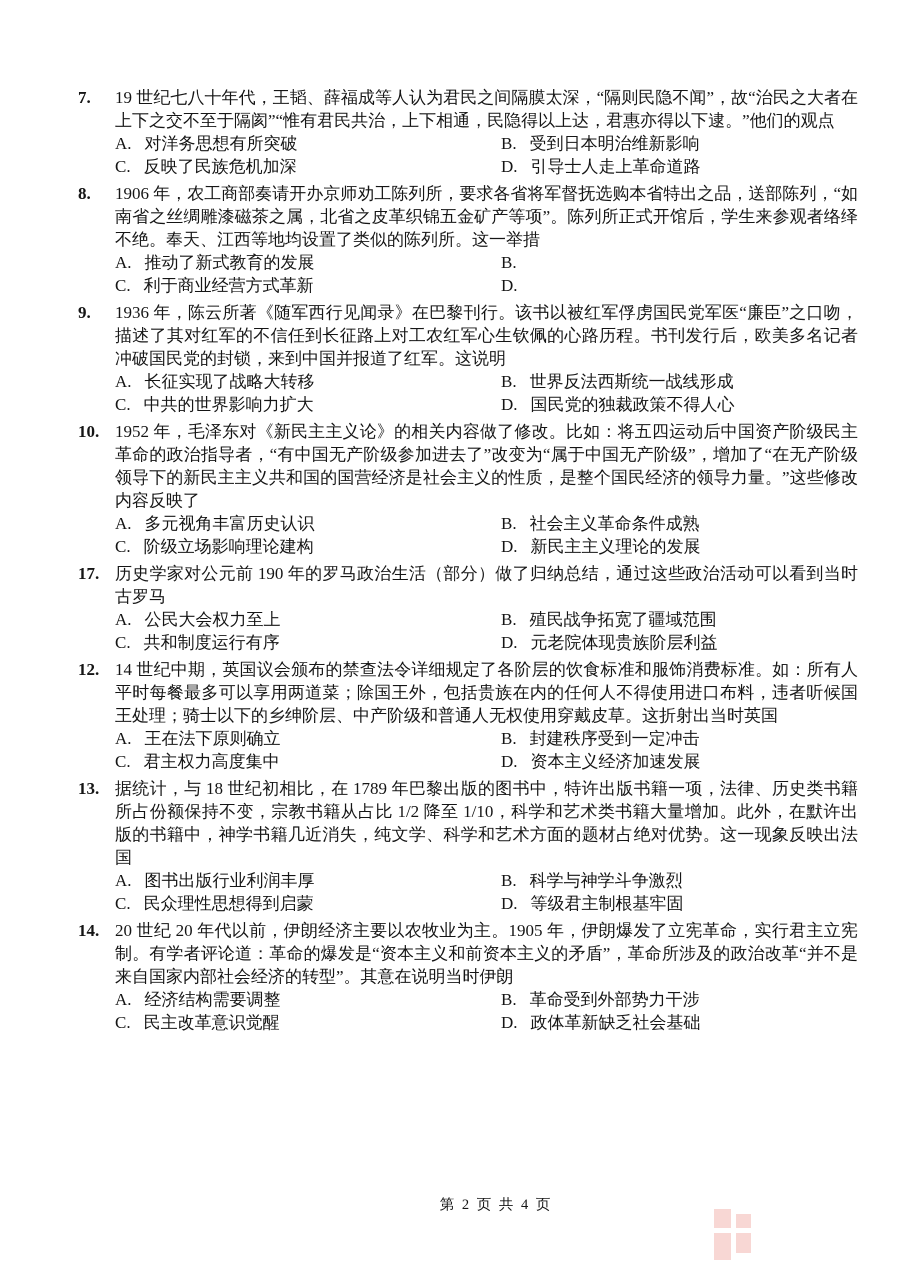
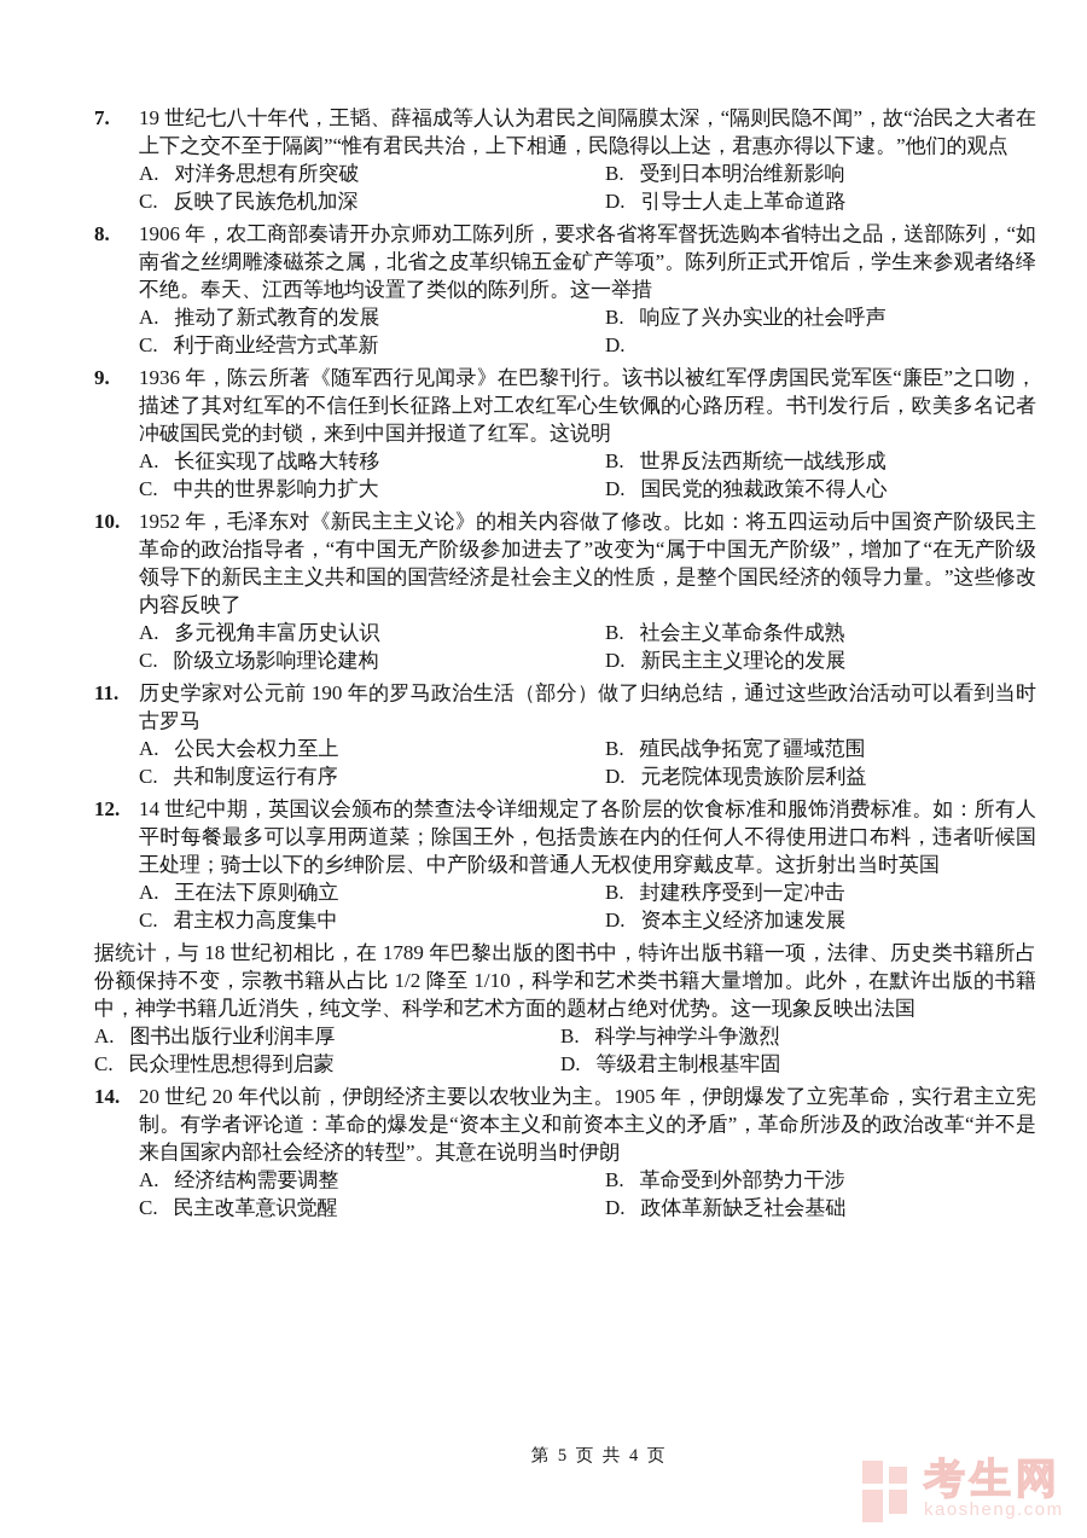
  7.
  19 世纪七八十年代，王韬、薛福成等人认为君民之间隔膜太深，“隔则民隐不闻”，故“治民之大者在上下之交不至于隔阂”“惟有君民共治，上下相通，民隐得以上达，君惠亦得以下逮。”他们的观点
  A.
  对洋务思想有所突破
  B.
  受到日本明治维新影响
  C.
  反映了民族危机加深
  D.
  引导士人走上革命道路
  8.
  1906 年，农工商部奏请开办京师劝工陈列所，要求各省将军督抚选购本省特出之品，送部陈列，“如南省之丝绸雕漆磁茶之属，北省之皮革织锦五金矿产等项”。陈列所正式开馆后，学生来参观者络绎不绝。奉天、江西等地均设置了类似的陈列所。这一举措
  A.
  推动了新式教育的发展
  B.
+ 响应了兴办实业的社会呼声
  C.
  利于商业经营方式革新
  D.
  9.
  1936 年，陈云所著《随军西行见闻录》在巴黎刊行。该书以被红军俘虏国民党军医“廉臣”之口吻，描述了其对红军的不信任到长征路上对工农红军心生钦佩的心路历程。书刊发行后，欧美多名记者冲破国民党的封锁，来到中国并报道了红军。这说明
  A.
  长征实现了战略大转移
  B.
  世界反法西斯统一战线形成
  C.
  中共的世界影响力扩大
  D.
  国民党的独裁政策不得人心
  10.
  1952 年，毛泽东对《新民主主义论》的相关内容做了修改。比如：将五四运动后中国资产阶级民主革命的政治指导者，“有中国无产阶级参加进去了”改变为“属于中国无产阶级”，增加了“在无产阶级领导下的新民主主义共和国的国营经济是社会主义的性质，是整个国民经济的领导力量。”这些修改内容反映了
  A.
  多元视角丰富历史认识
  B.
  社会主义革命条件成熟
  C.
  阶级立场影响理论建构
  D.
  新民主主义理论的发展
- 17.
+ 11.
  历史学家对公元前 190 年的罗马政治生活（部分）做了归纳总结，通过这些政治活动可以看到当时古罗马
  A.
  公民大会权力至上
  B.
  殖民战争拓宽了疆域范围
  C.
  共和制度运行有序
  D.
  元老院体现贵族阶层利益
  12.
  14 世纪中期，英国议会颁布的禁查法令详细规定了各阶层的饮食标准和服饰消费标准。如：所有人平时每餐最多可以享用两道菜；除国王外，包括贵族在内的任何人不得使用进口布料，违者听候国王处理；骑士以下的乡绅阶层、中产阶级和普通人无权使用穿戴皮草。这折射出当时英国
  A.
  王在法下原则确立
  B.
  封建秩序受到一定冲击
  C.
  君主权力高度集中
  D.
  资本主义经济加速发展
- 13.
  据统计，与 18 世纪初相比，在 1789 年巴黎出版的图书中，特许出版书籍一项，法律、历史类书籍所占份额保持不变，宗教书籍从占比 1/2 降至 1/10，科学和艺术类书籍大量增加。此外，在默许出版的书籍中，神学书籍几近消失，纯文学、科学和艺术方面的题材占绝对优势。这一现象反映出法国
  A.
  图书出版行业利润丰厚
  B.
  科学与神学斗争激烈
  C.
  民众理性思想得到启蒙
  D.
  等级君主制根基牢固
  14.
  20 世纪 20 年代以前，伊朗经济主要以农牧业为主。1905 年，伊朗爆发了立宪革命，实行君主立宪制。有学者评论道：革命的爆发是“资本主义和前资本主义的矛盾”，革命所涉及的政治改革“并不是来自国家内部社会经济的转型”。其意在说明当时伊朗
  A.
  经济结构需要调整
  B.
  革命受到外部势力干涉
  C.
  民主改革意识觉醒
  D.
  政体革新缺乏社会基础
- 第 2 页 共 4 页
+ 第 5 页 共 4 页
+ 考生网
+ kaosheng.com
